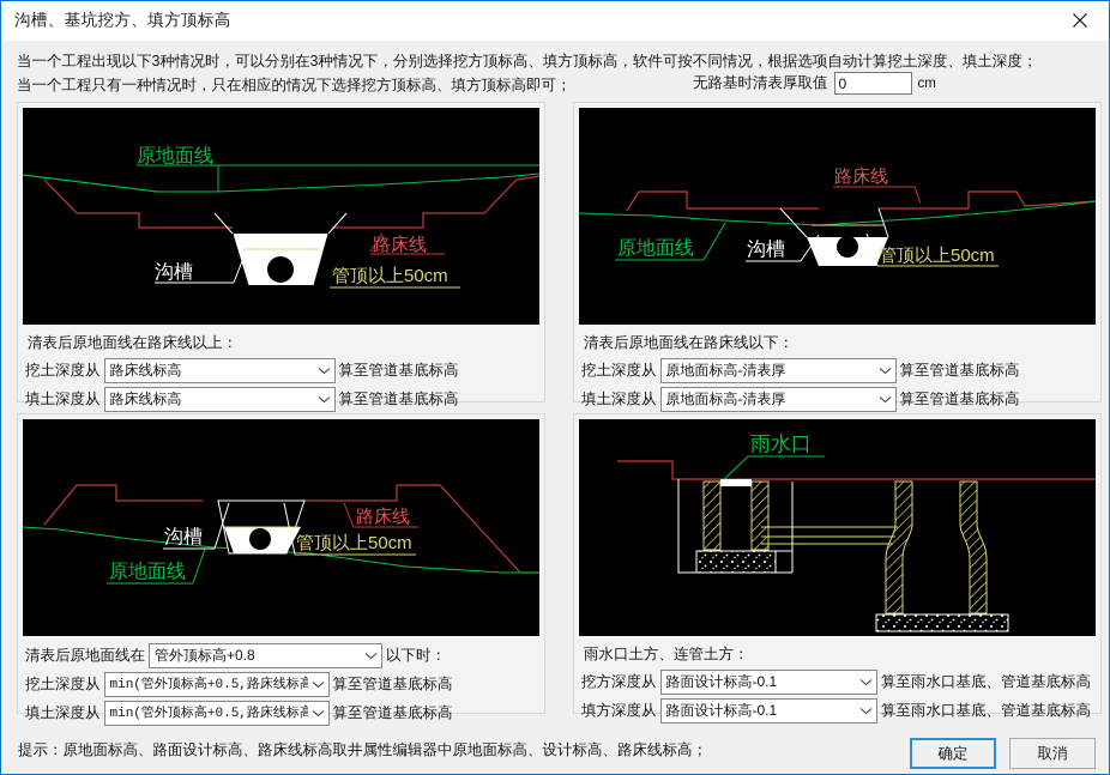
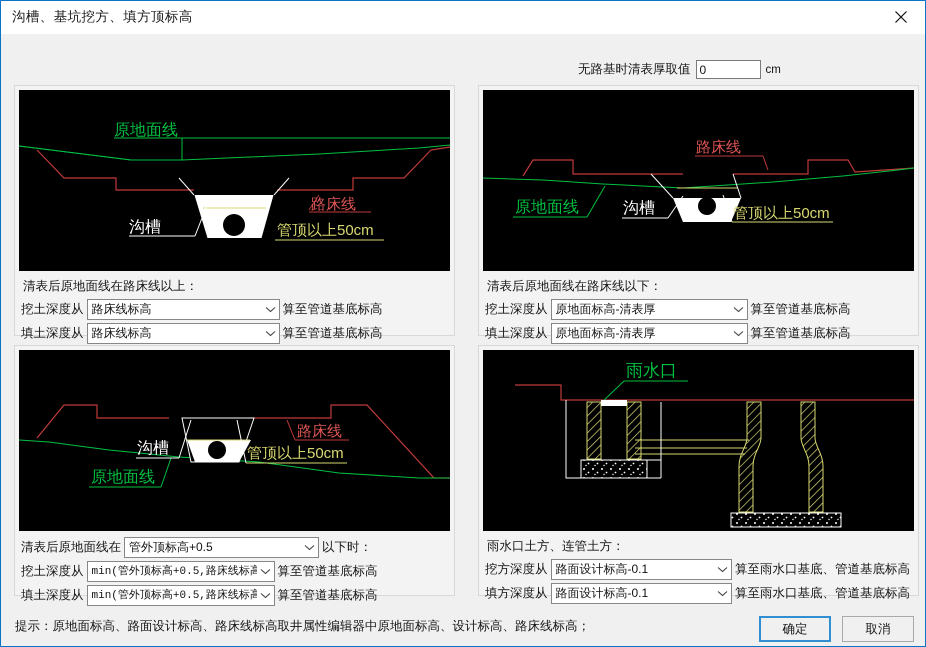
  沟槽、基坑挖方、填方顶标高
- 当一个工程出现以下3种情况时，可以分别在3种情况下，分别选择挖方顶标高、填方顶标高，软件可按不同情况，根据选项自动计算挖土深度、填土深度；
- 当一个工程只有一种情况时，只在相应的情况下选择挖方顶标高、填方顶标高即可；
  无路基时清表厚取值
  0
  cm
  原地面线
  路床线
  沟槽
  管顶以上50cm
  清表后原地面线在路床线以上：
  挖土深度从
  路床线标高
  算至管道基底标高
  填土深度从
  路床线标高
  算至管道基底标高
  路床线
  原地面线
  沟槽
  管顶以上50cm
  清表后原地面线在路床线以下：
  挖土深度从
  原地面标高-清表厚
  算至管道基底标高
  填土深度从
  原地面标高-清表厚
  算至管道基底标高
  路床线
  原地面线
  沟槽
  管顶以上50cm
  清表后原地面线在
- 管外顶标高+0.8
+ 管外顶标高+0.5
  以下时：
  挖土深度从
  min(管外顶标高+0.5,路床线标高
  算至管道基底标高
  填土深度从
  min(管外顶标高+0.5,路床线标高
  算至管道基底标高
  雨水口
  雨水口土方、连管土方：
  挖方深度从
  路面设计标高-0.1
  算至雨水口基底、管道基底标高
  填方深度从
  路面设计标高-0.1
  算至雨水口基底、管道基底标高
  提示：原地面标高、路面设计标高、路床线标高取井属性编辑器中原地面标高、设计标高、路床线标高；
  确定
  取消
